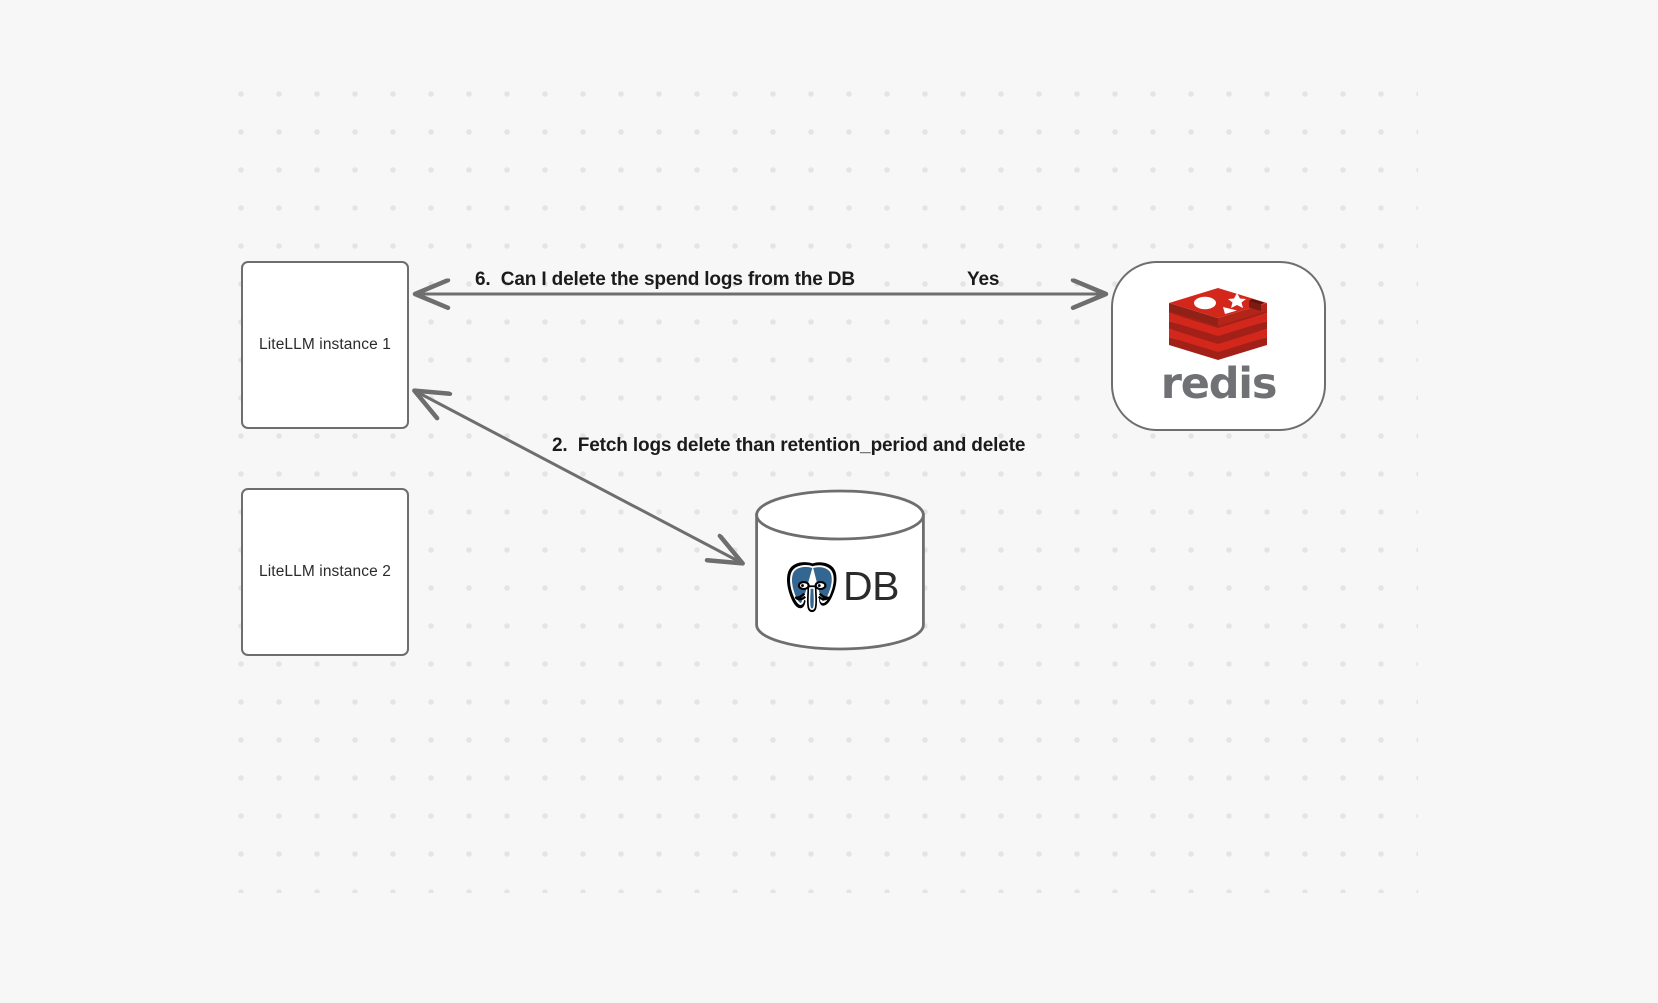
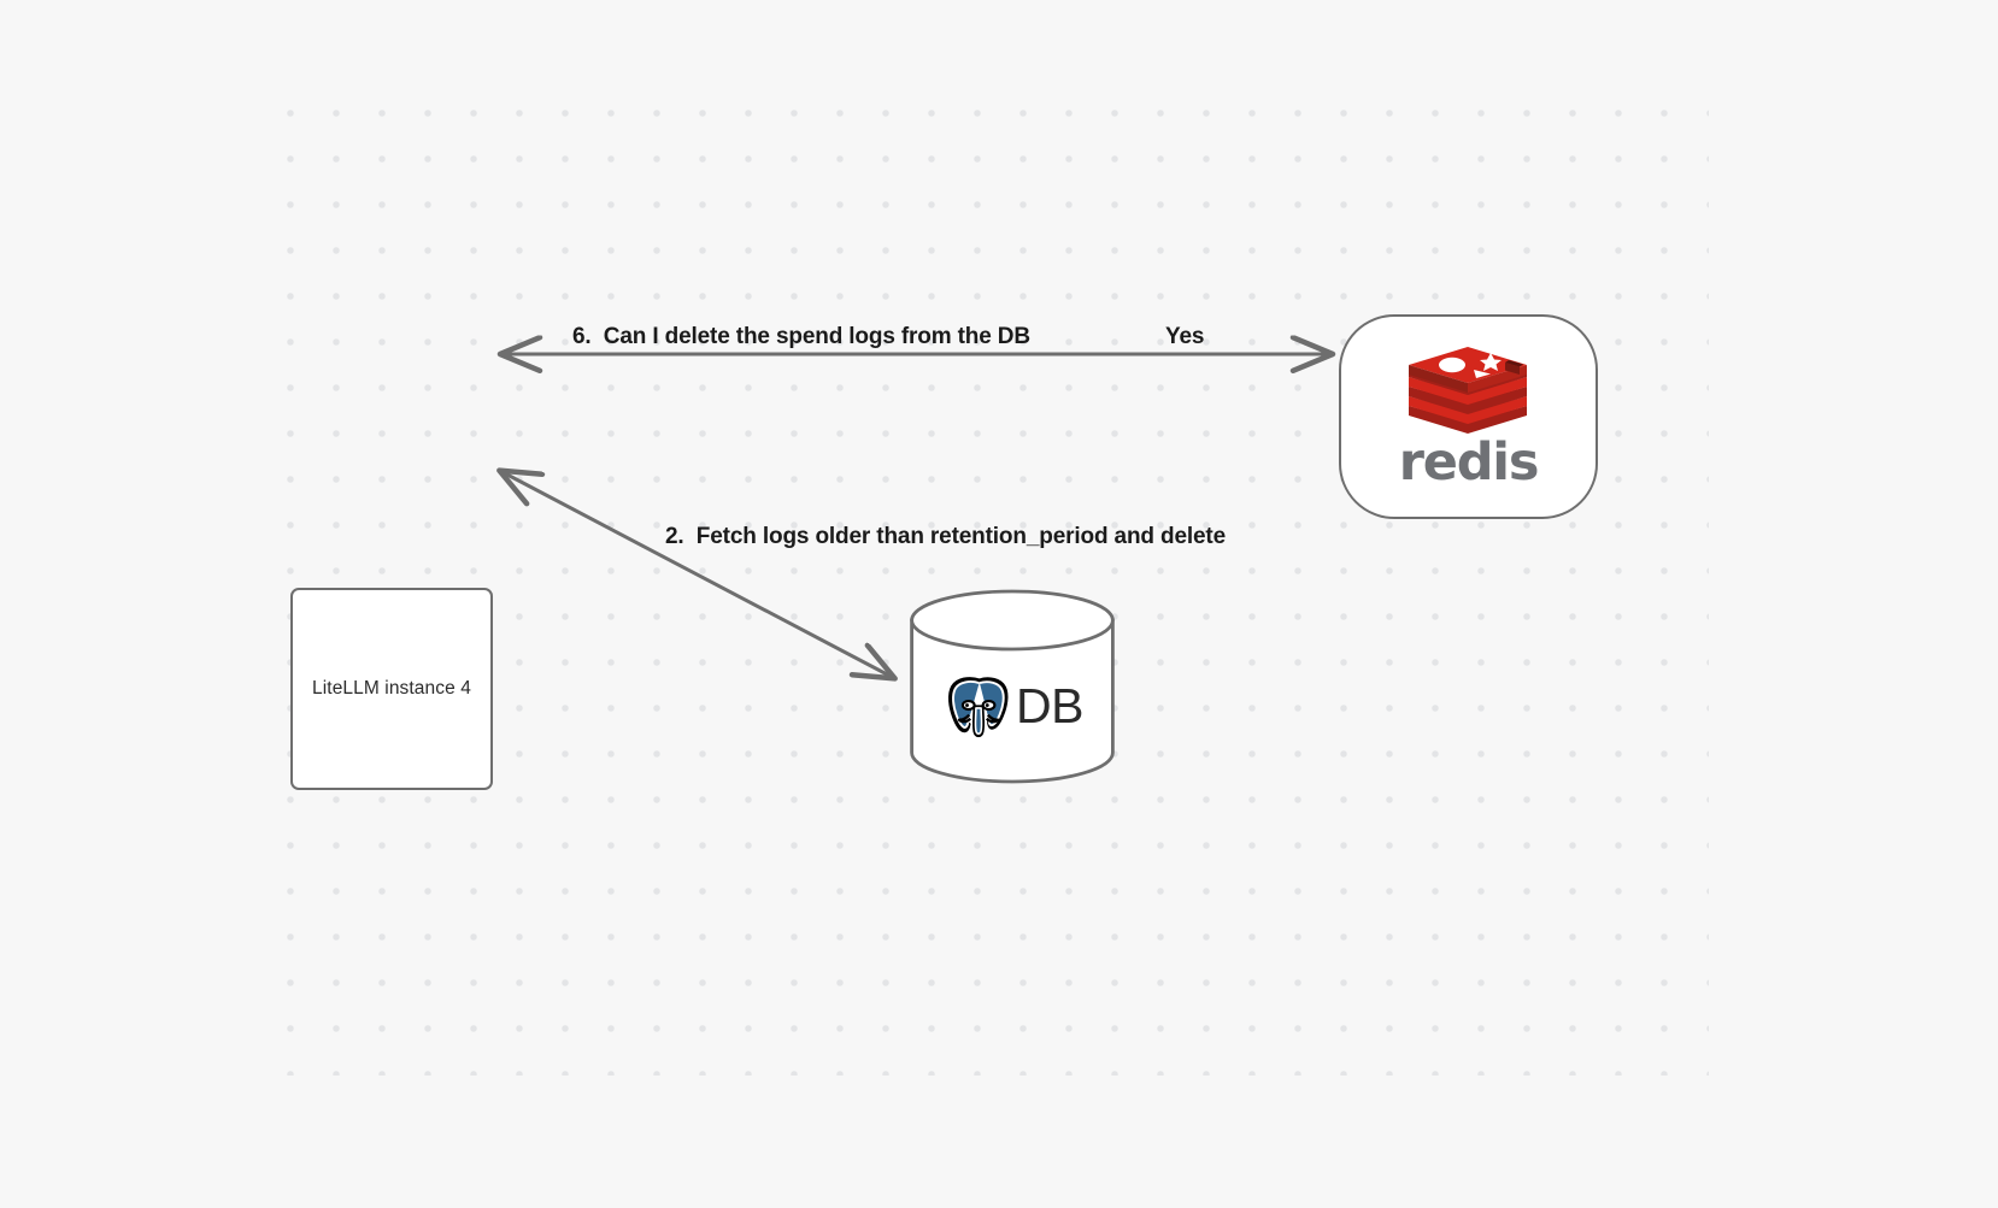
  6. Can I delete the spend logs from the DB
  Yes
- 2. Fetch logs delete than retention_period and delete
+ 2. Fetch logs older than retention_period and delete
- LiteLLM instance 1
- LiteLLM instance 2
+ LiteLLM instance 4
  redis
  DB
